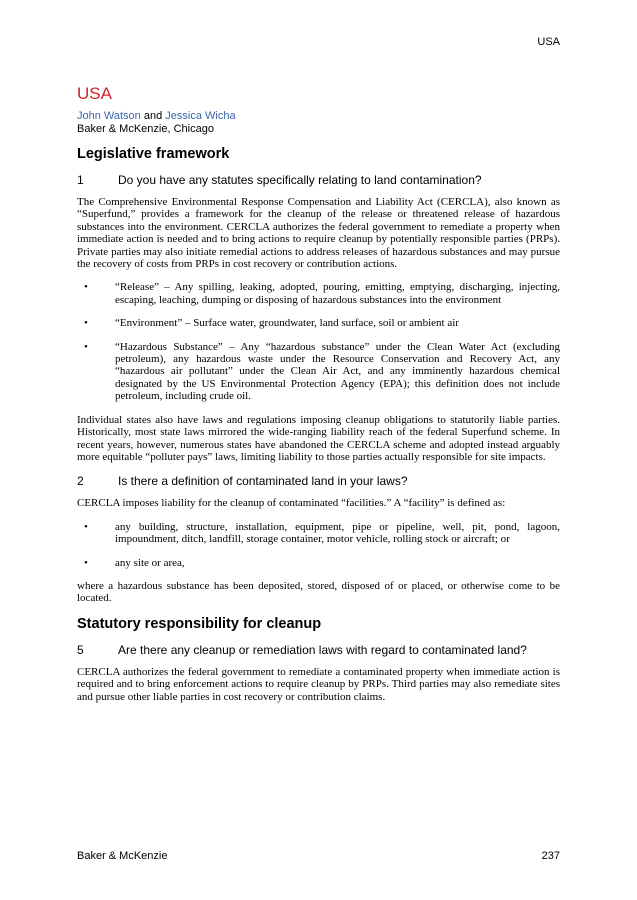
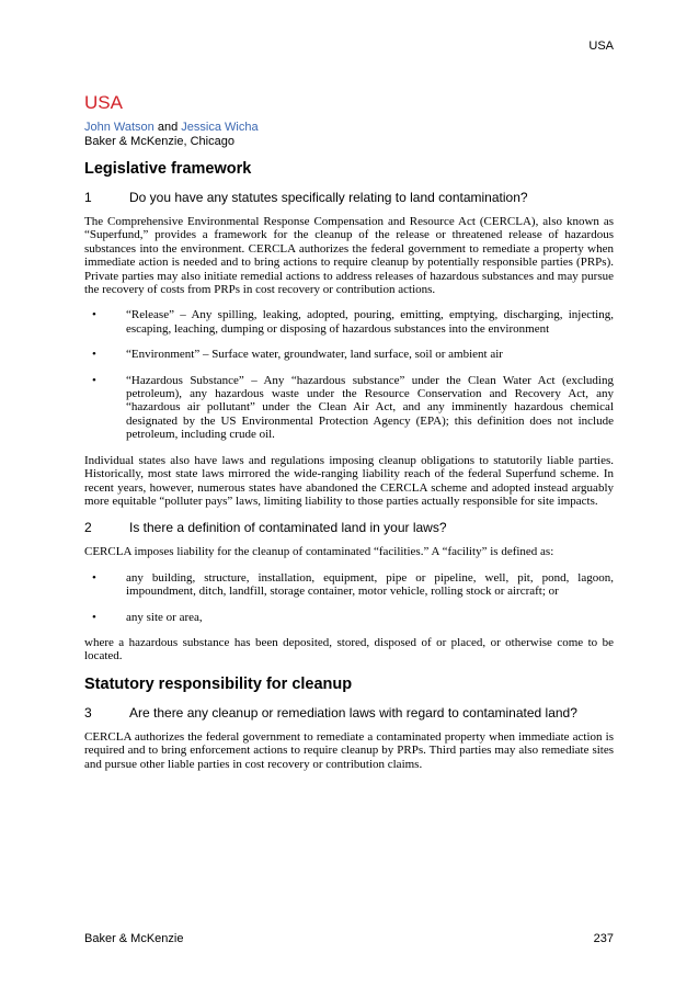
  USA
  USA
  John Watson and Jessica Wicha
  Baker & McKenzie, Chicago
  Legislative framework
  1
  Do you have any statutes specifically relating to land contamination?
- The Comprehensive Environmental Response Compensation and Liability Act (CERCLA), also known as “Superfund,” provides a framework for the cleanup of the release or threatened release of hazardous substances into the environment. CERCLA authorizes the federal government to remediate a property when immediate action is needed and to bring actions to require cleanup by potentially responsible parties (PRPs). Private parties may also initiate remedial actions to address releases of hazardous substances and may pursue the recovery of costs from PRPs in cost recovery or contribution actions.
+ The Comprehensive Environmental Response Compensation and Resource Act (CERCLA), also known as “Superfund,” provides a framework for the cleanup of the release or threatened release of hazardous substances into the environment. CERCLA authorizes the federal government to remediate a property when immediate action is needed and to bring actions to require cleanup by potentially responsible parties (PRPs). Private parties may also initiate remedial actions to address releases of hazardous substances and may pursue the recovery of costs from PRPs in cost recovery or contribution actions.
  •
  “Release” – Any spilling, leaking, adopted, pouring, emitting, emptying, discharging, injecting, escaping, leaching, dumping or disposing of hazardous substances into the environment
  •
  “Environment” – Surface water, groundwater, land surface, soil or ambient air
  •
  “Hazardous Substance” – Any “hazardous substance” under the Clean Water Act (excluding petroleum), any hazardous waste under the Resource Conservation and Recovery Act, any “hazardous air pollutant” under the Clean Air Act, and any imminently hazardous chemical designated by the US Environmental Protection Agency (EPA); this definition does not include petroleum, including crude oil.
  Individual states also have laws and regulations imposing cleanup obligations to statutorily liable parties. Historically, most state laws mirrored the wide-ranging liability reach of the federal Superfund scheme. In recent years, however, numerous states have abandoned the CERCLA scheme and adopted instead arguably more equitable “polluter pays” laws, limiting liability to those parties actually responsible for site impacts.
  2
  Is there a definition of contaminated land in your laws?
  CERCLA imposes liability for the cleanup of contaminated “facilities.” A “facility” is defined as:
  •
  any building, structure, installation, equipment, pipe or pipeline, well, pit, pond, lagoon, impoundment, ditch, landfill, storage container, motor vehicle, rolling stock or aircraft; or
  •
  any site or area,
  where a hazardous substance has been deposited, stored, disposed of or placed, or otherwise come to be located.
  Statutory responsibility for cleanup
- 5
+ 3
  Are there any cleanup or remediation laws with regard to contaminated land?
  CERCLA authorizes the federal government to remediate a contaminated property when immediate action is required and to bring enforcement actions to require cleanup by PRPs. Third parties may also remediate sites and pursue other liable parties in cost recovery or contribution claims.
  Baker & McKenzie
  237
